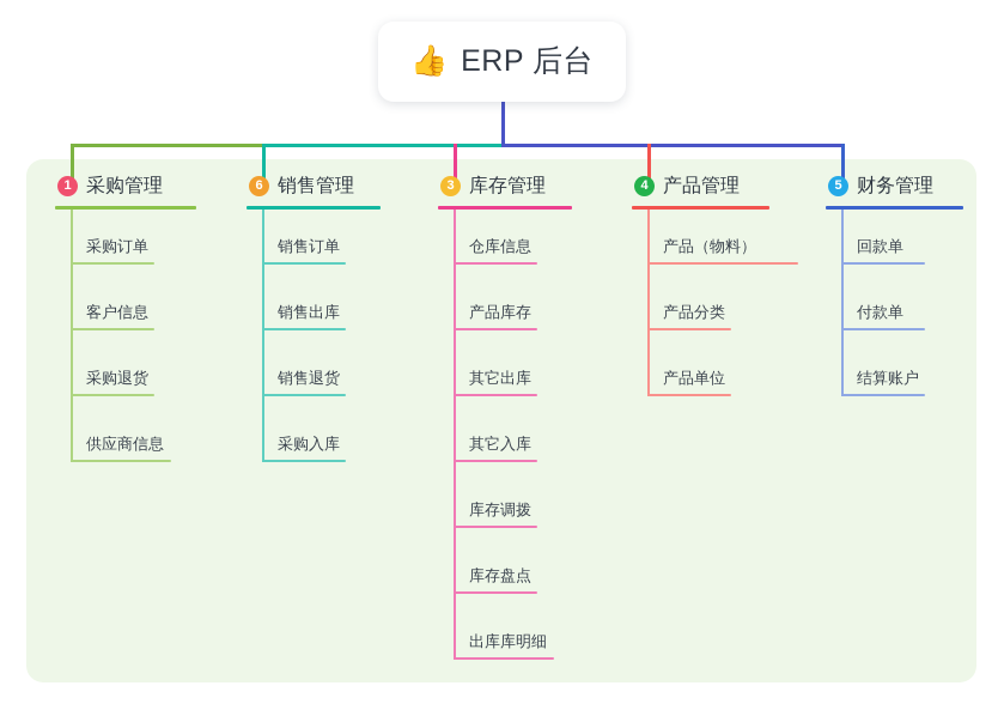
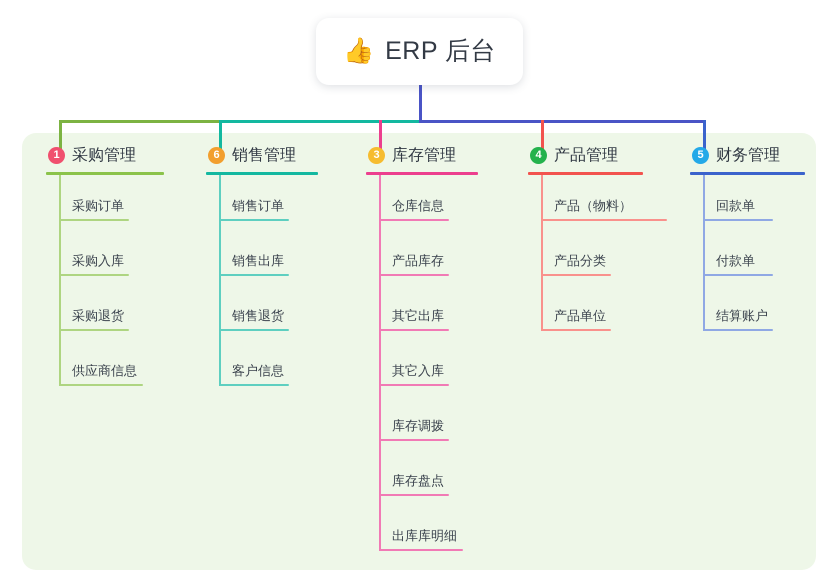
  👍
  ERP 后台
  1
  采购管理
  采购订单
- 客户信息
+ 采购入库
  采购退货
  供应商信息
  6
  销售管理
  销售订单
  销售出库
  销售退货
- 采购入库
+ 客户信息
  3
  库存管理
  仓库信息
  产品库存
  其它出库
  其它入库
  库存调拨
  库存盘点
  出库库明细
  4
  产品管理
  产品（物料）
  产品分类
  产品单位
  5
  财务管理
  回款单
  付款单
  结算账户
